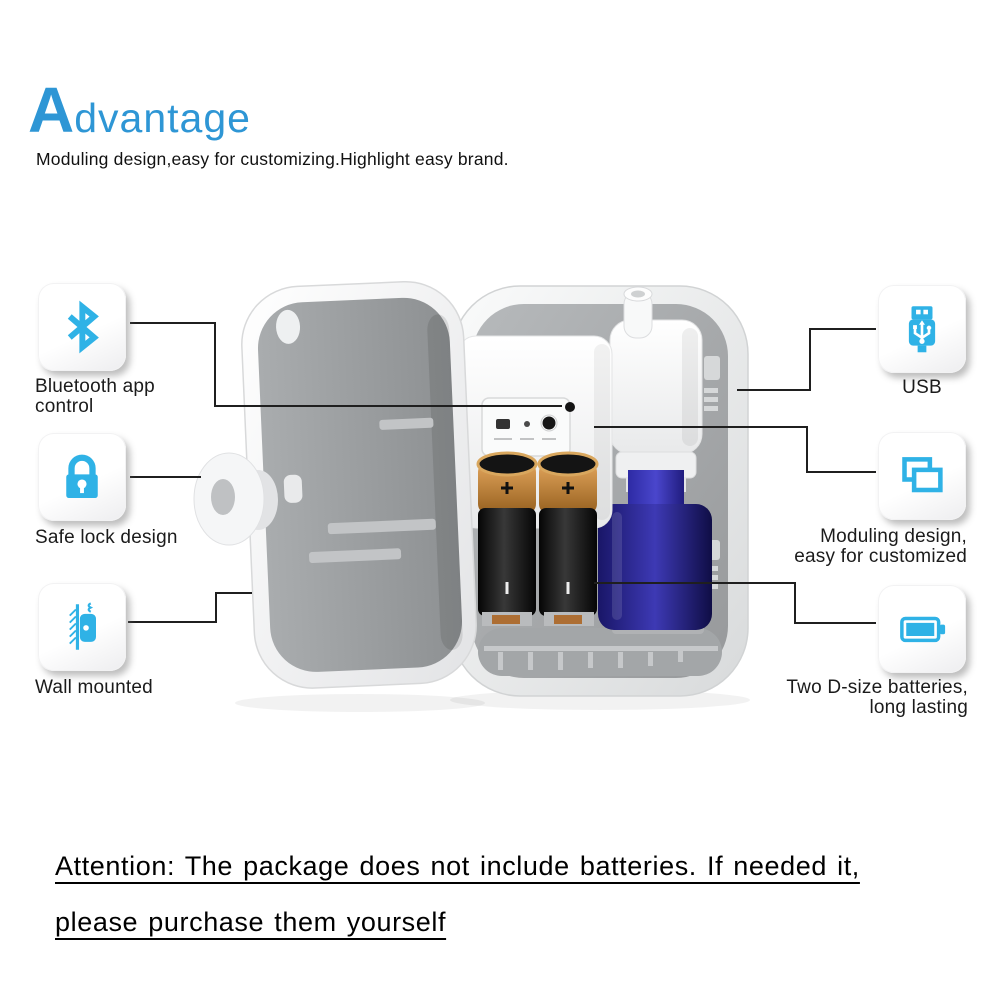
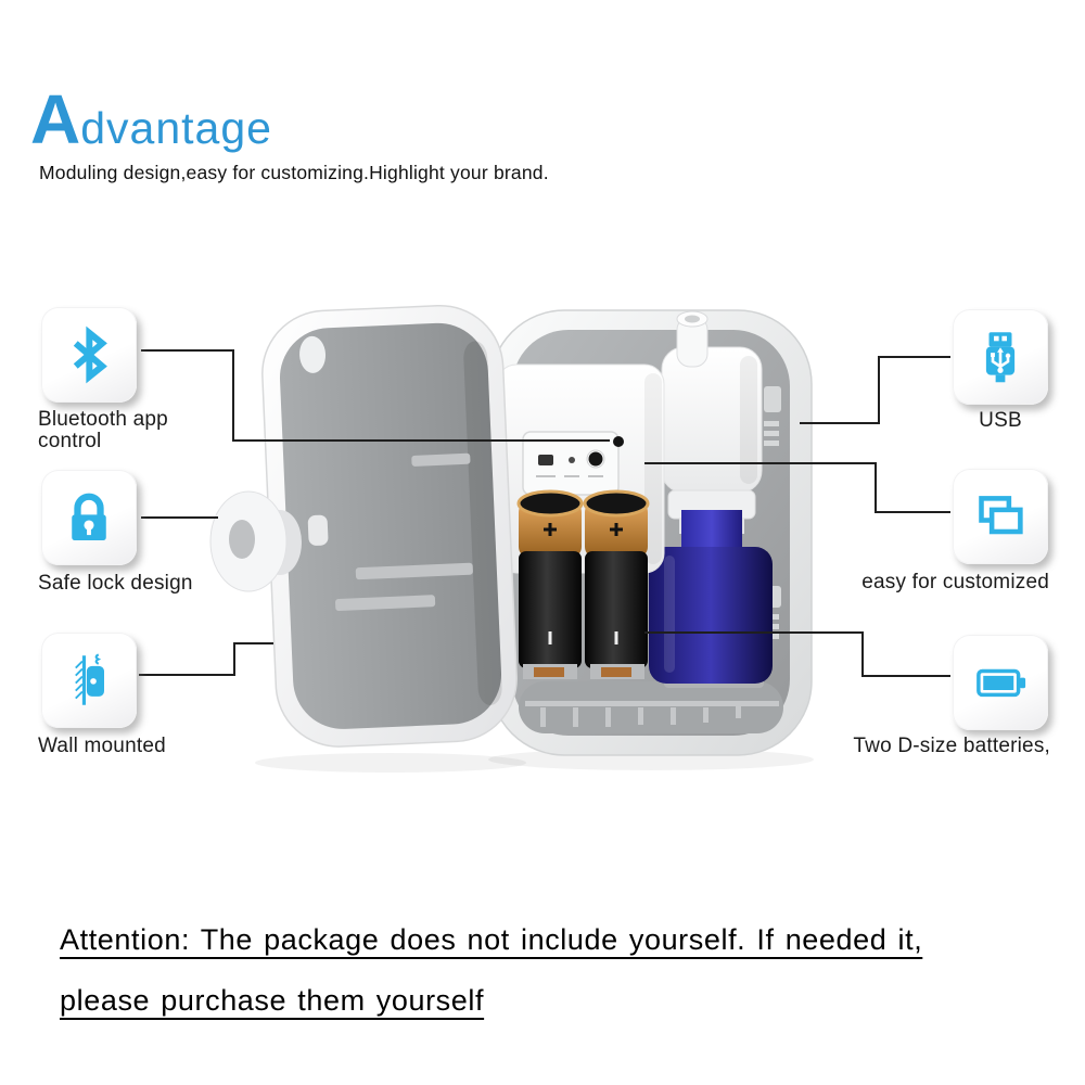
  Advantage
- Moduling design,easy for customizing.Highlight easy brand.
+ Moduling design,easy for customizing.Highlight your brand.
  Bluetooth app
  control
  Safe lock design
  Wall mounted
  USB
- Moduling design,
  easy for customized
  Two D-size batteries,
- long lasting
- Attention: The package does not include batteries. If needed it,
+ Attention: The package does not include yourself. If needed it,
  please purchase them yourself
